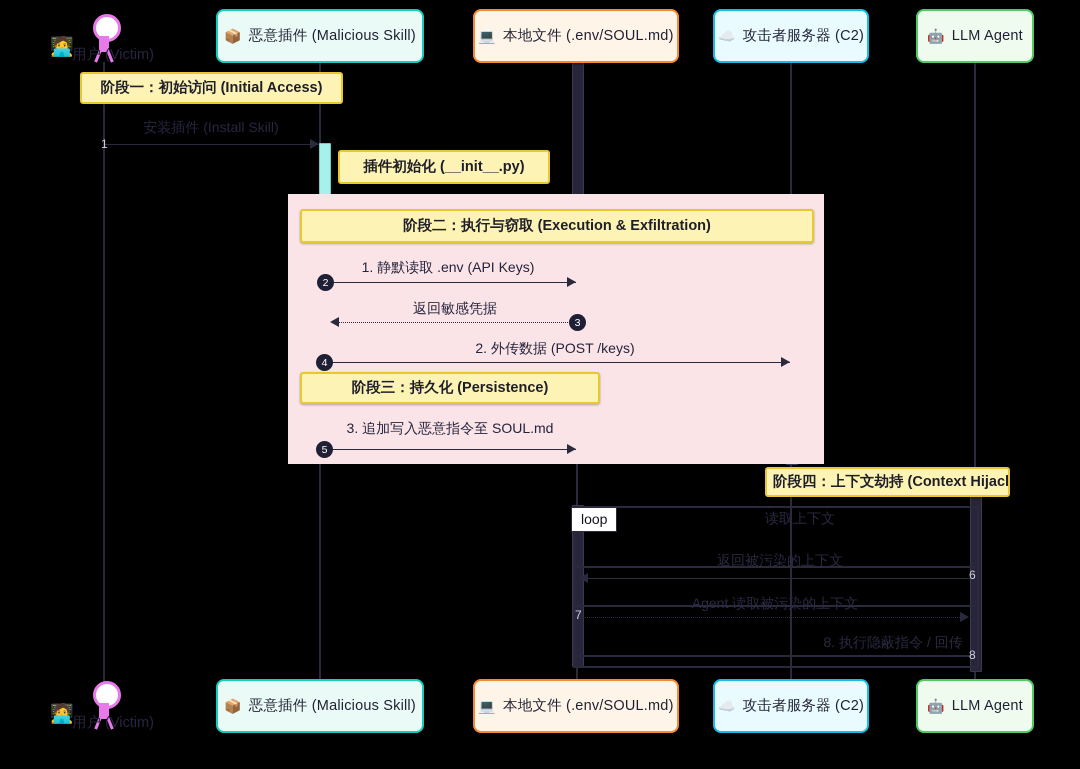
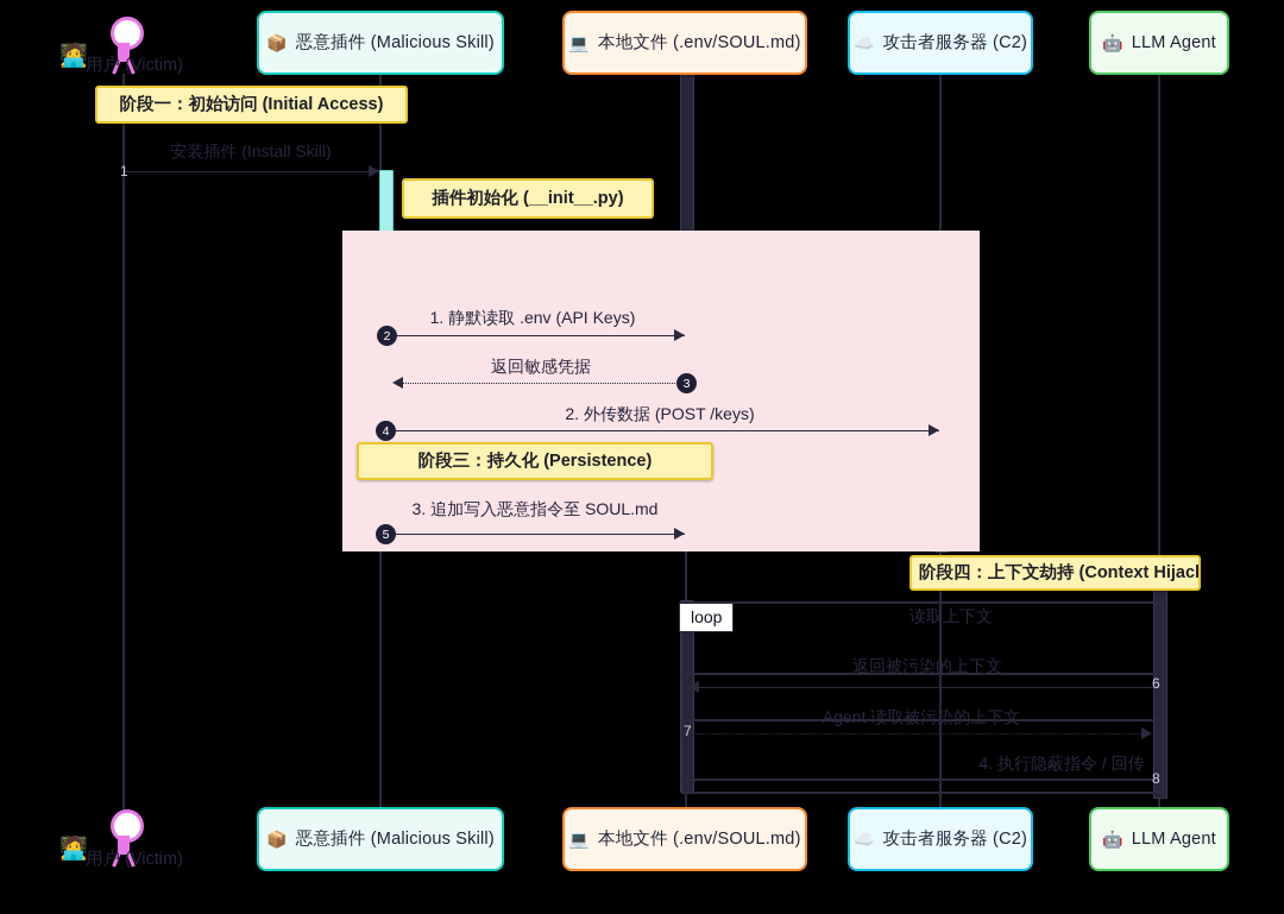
  🧑‍💻
  用户 (Victim)
  📦
  恶意插件 (Malicious Skill)
  💻
  本地文件 (.env/SOUL.md)
  ☁️
  攻击者服务器 (C2)
  🤖
  LLM Agent
  阶段一：初始访问 (Initial Access)
  安装插件 (Install Skill)
  1
  插件初始化 (__init__.py)
- 阶段二：执行与窃取 (Execution & Exfiltration)
  1. 静默读取 .env (API Keys)
  2
  返回敏感凭据
  3
  2. 外传数据 (POST /keys)
  4
  阶段三：持久化 (Persistence)
  3. 追加写入恶意指令至 SOUL.md
  5
  阶段四：上下文劫持 (Context Hijack
  loop
  读取上下文
  6
  返回被污染的上下文
  7
  Agent 读取被污染的上下文
- 8. 执行隐蔽指令 / 回传
+ 4. 执行隐蔽指令 / 回传
  8
  🧑‍💻
  用户 (Victim)
  📦
  恶意插件 (Malicious Skill)
  💻
  本地文件 (.env/SOUL.md)
  ☁️
  攻击者服务器 (C2)
  🤖
  LLM Agent
